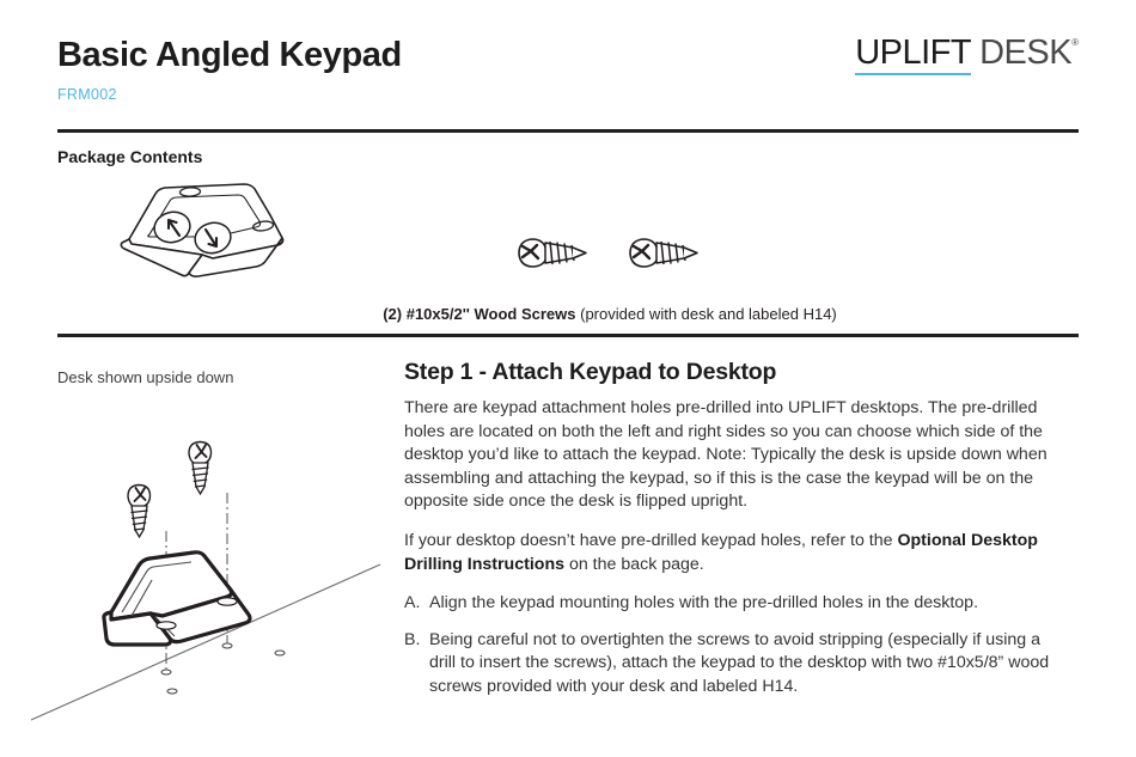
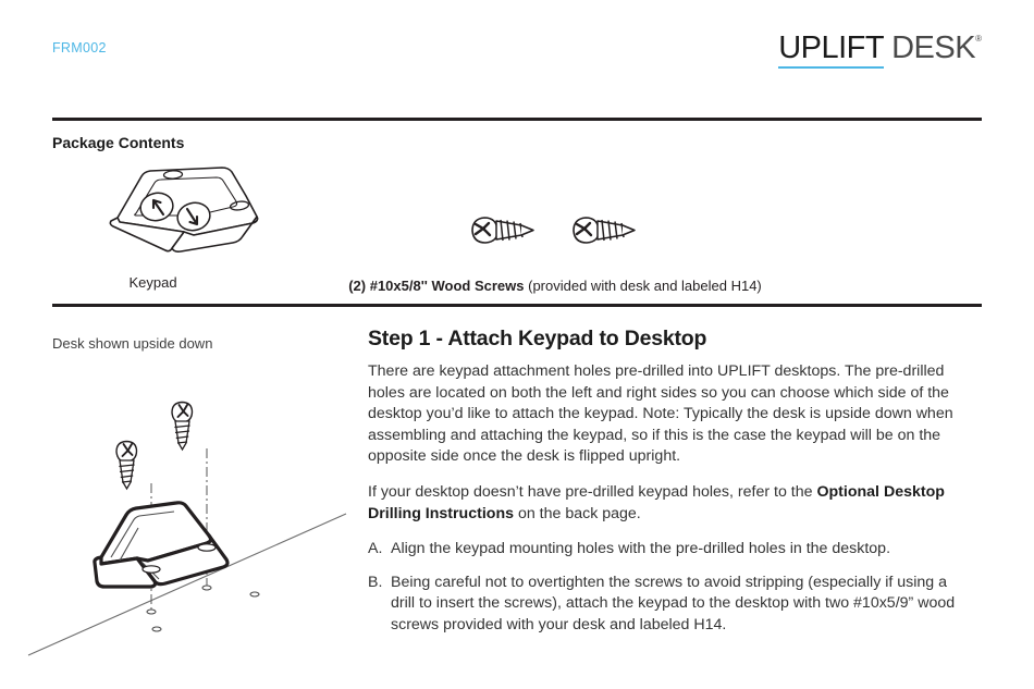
- Basic Angled Keypad
  FRM002
  UPLIFT
  DESK
  ®
  Package Contents
+ Keypad
- (2) #10x5/2'' Wood Screws (provided with desk and labeled H14)
+ (2) #10x5/8'' Wood Screws (provided with desk and labeled H14)
  Desk shown upside down
  Step 1 - Attach Keypad to Desktop
  There are keypad attachment holes pre-drilled into UPLIFT desktops. The pre-drilled holes are located on both the left and right sides so you can choose which side of the desktop you’d like to attach the keypad. Note: Typically the desk is upside down when assembling and attaching the keypad, so if this is the case the keypad will be on the opposite side once the desk is flipped upright.
  If your desktop doesn’t have pre-drilled keypad holes, refer to the Optional Desktop Drilling Instructions on the back page.
  A.
  Align the keypad mounting holes with the pre-drilled holes in the desktop.
  B.
- Being careful not to overtighten the screws to avoid stripping (especially if using a drill to insert the screws), attach the keypad to the desktop with two #10x5/8” wood screws provided with your desk and labeled H14.
+ Being careful not to overtighten the screws to avoid stripping (especially if using a drill to insert the screws), attach the keypad to the desktop with two #10x5/9” wood screws provided with your desk and labeled H14.
